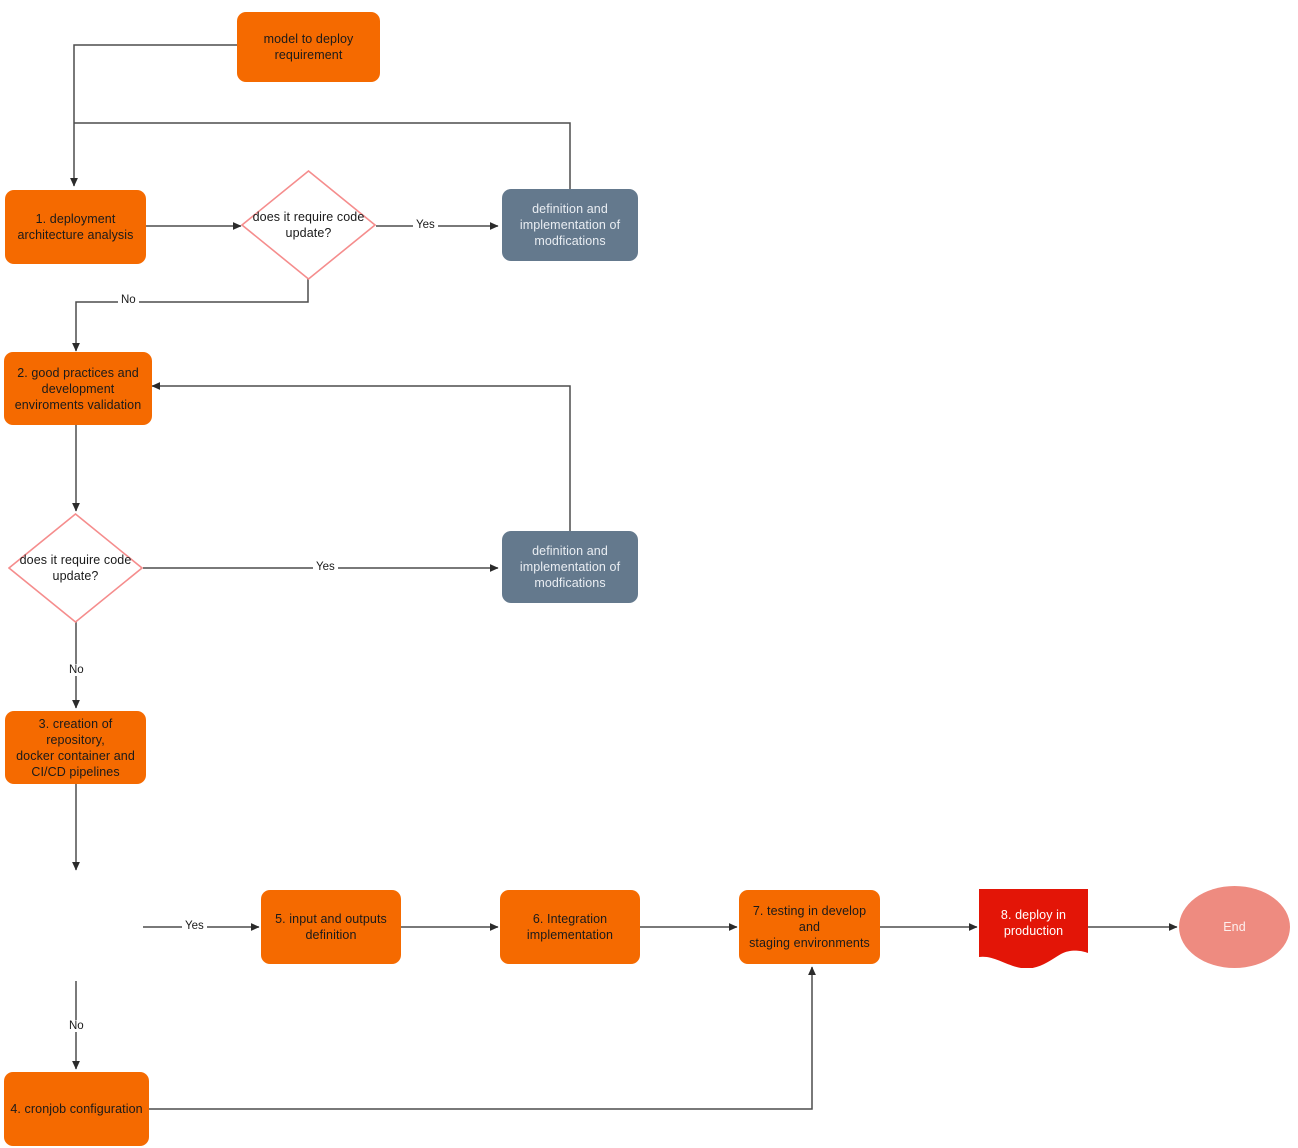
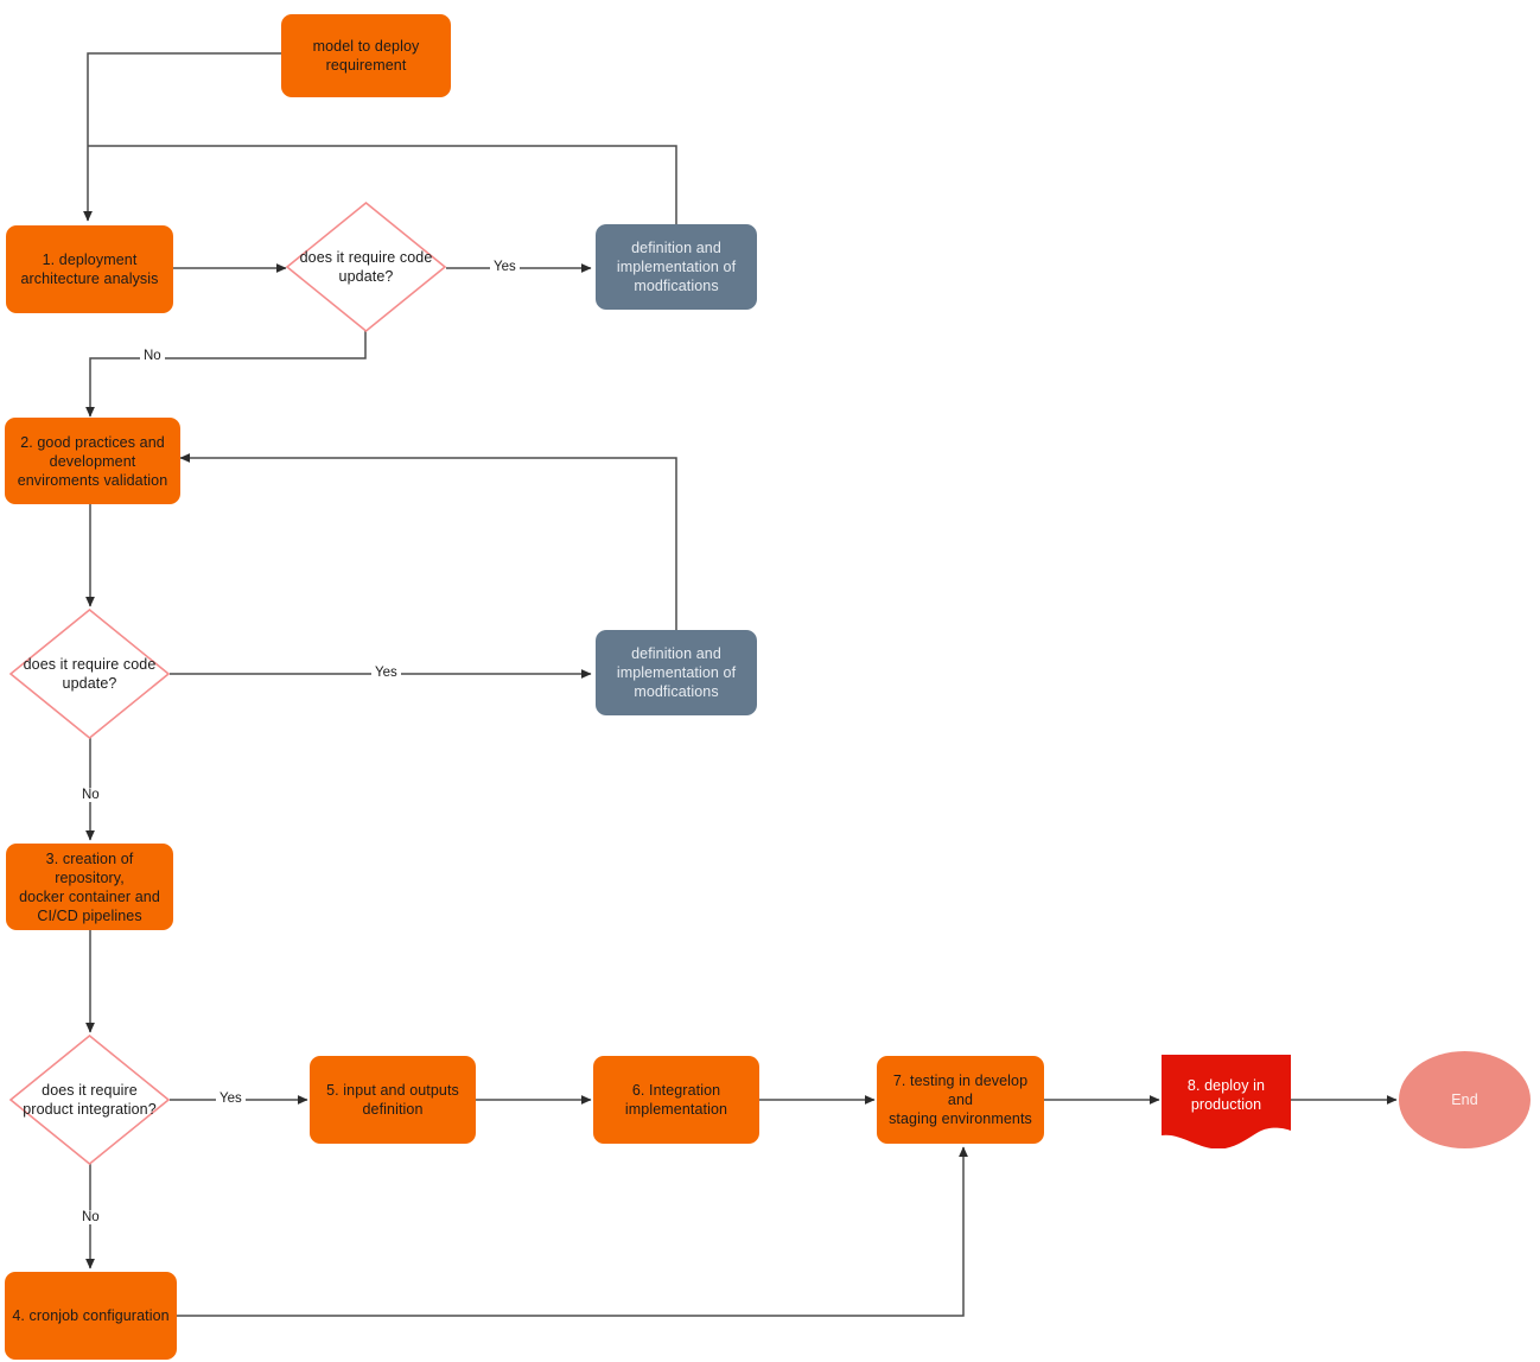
  model to deploy
  requirement
  1. deployment
  architecture analysis
  does it require code
  update?
  definition and
  implementation of
  modfications
  2. good practices and
  development
  enviroments validation
  does it require code
  update?
  definition and
  implementation of
  modfications
  3. creation of repository,
  docker container and
  CI/CD pipelines
+ does it require
+ product integration?
  5. input and outputs
  definition
  6. Integration
  implementation
  7. testing in develop and
  staging environments
  8. deploy in
  production
  End
  4. cronjob configuration
  Yes
  No
  Yes
  No
  Yes
  No
